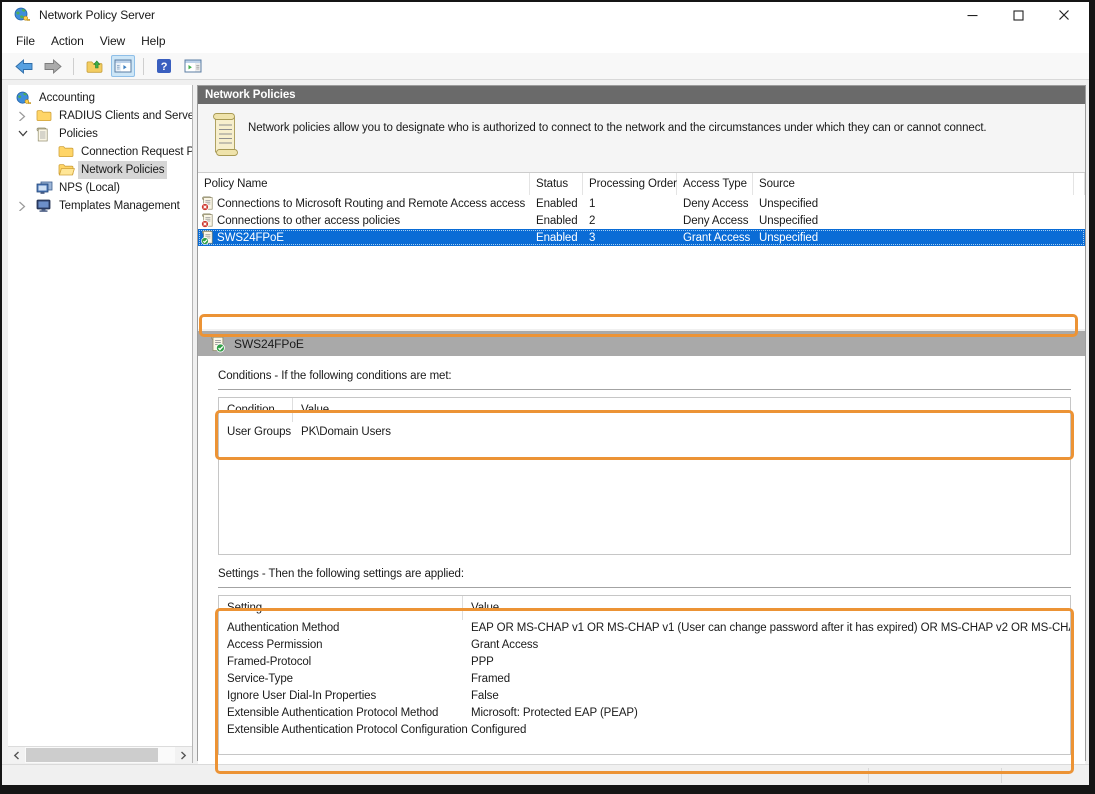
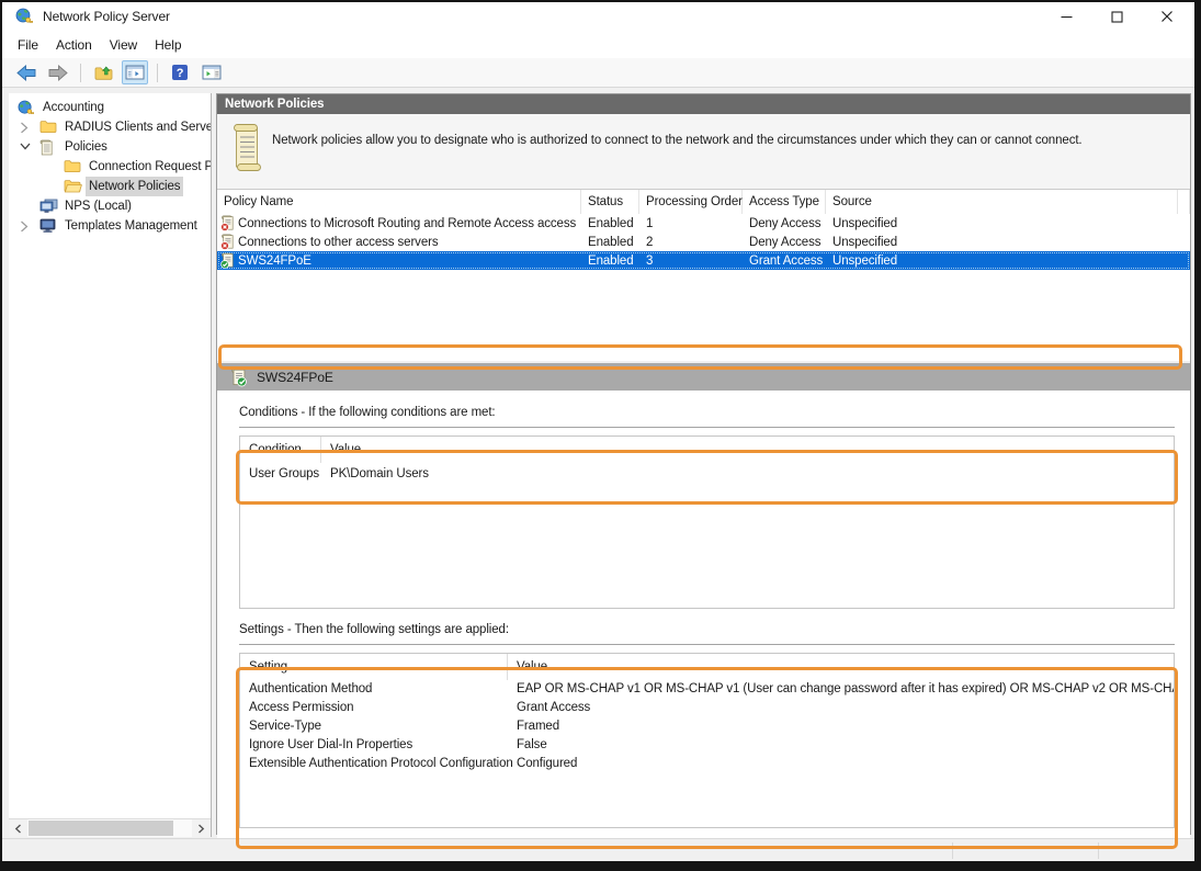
  Network Policy Server
  File
  Action
  View
  Help
  ?
  Accounting
  RADIUS Clients and Serve
  Policies
  Connection Request P
  Network Policies
  NPS (Local)
  Templates Management
  Network Policies
  Network policies allow you to designate who is authorized to connect to the network and the circumstances under which they can or cannot connect.
  Policy Name
  Status
  Processing Order
  Access Type
  Source
  Connections to Microsoft Routing and Remote Access access
  Enabled
  1
  Deny Access
  Unspecified
- Connections to other access policies
+ Connections to other access servers
  Enabled
  2
  Deny Access
  Unspecified
  SWS24FPoE
  Enabled
  3
  Grant Access
  Unspecified
  SWS24FPoE
  Conditions - If the following conditions are met:
  Condition
  Value
  User Groups
  PK\Domain Users
  Settings - Then the following settings are applied:
  Setting
  Value
  Authentication Method
  EAP OR MS-CHAP v1 OR MS-CHAP v1 (User can change password after it has expired) OR MS-CHAP v2 OR MS-CH
  Access Permission
  Grant Access
- Framed-Protocol
- PPP
  Service-Type
  Framed
  Ignore User Dial-In Properties
  False
- Extensible Authentication Protocol Method
- Microsoft: Protected EAP (PEAP)
  Extensible Authentication Protocol Configuration
  Configured
